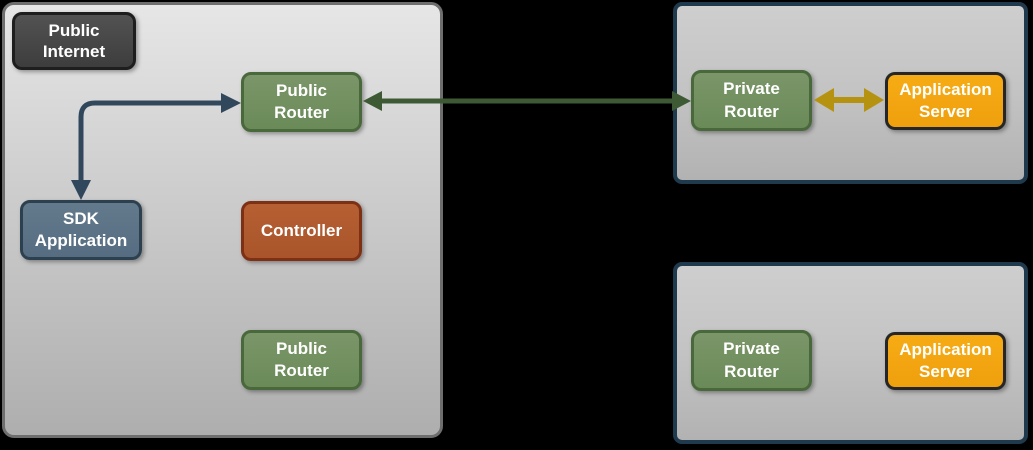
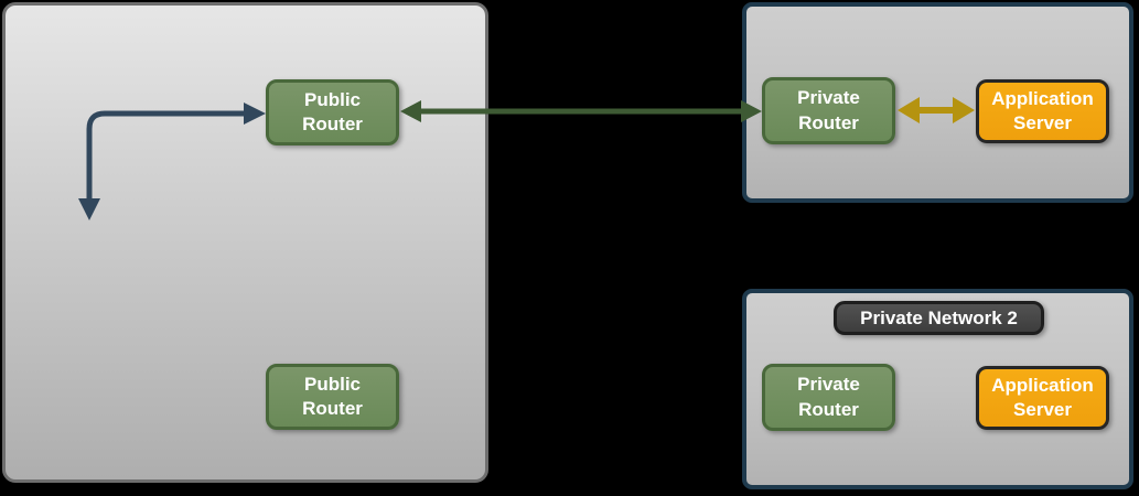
- Public Internet
  Public Router
- SDK Application
- Controller
  Public Router
  Private Router
  Application Server
+ Private Network 2
  Private Router
  Application Server
